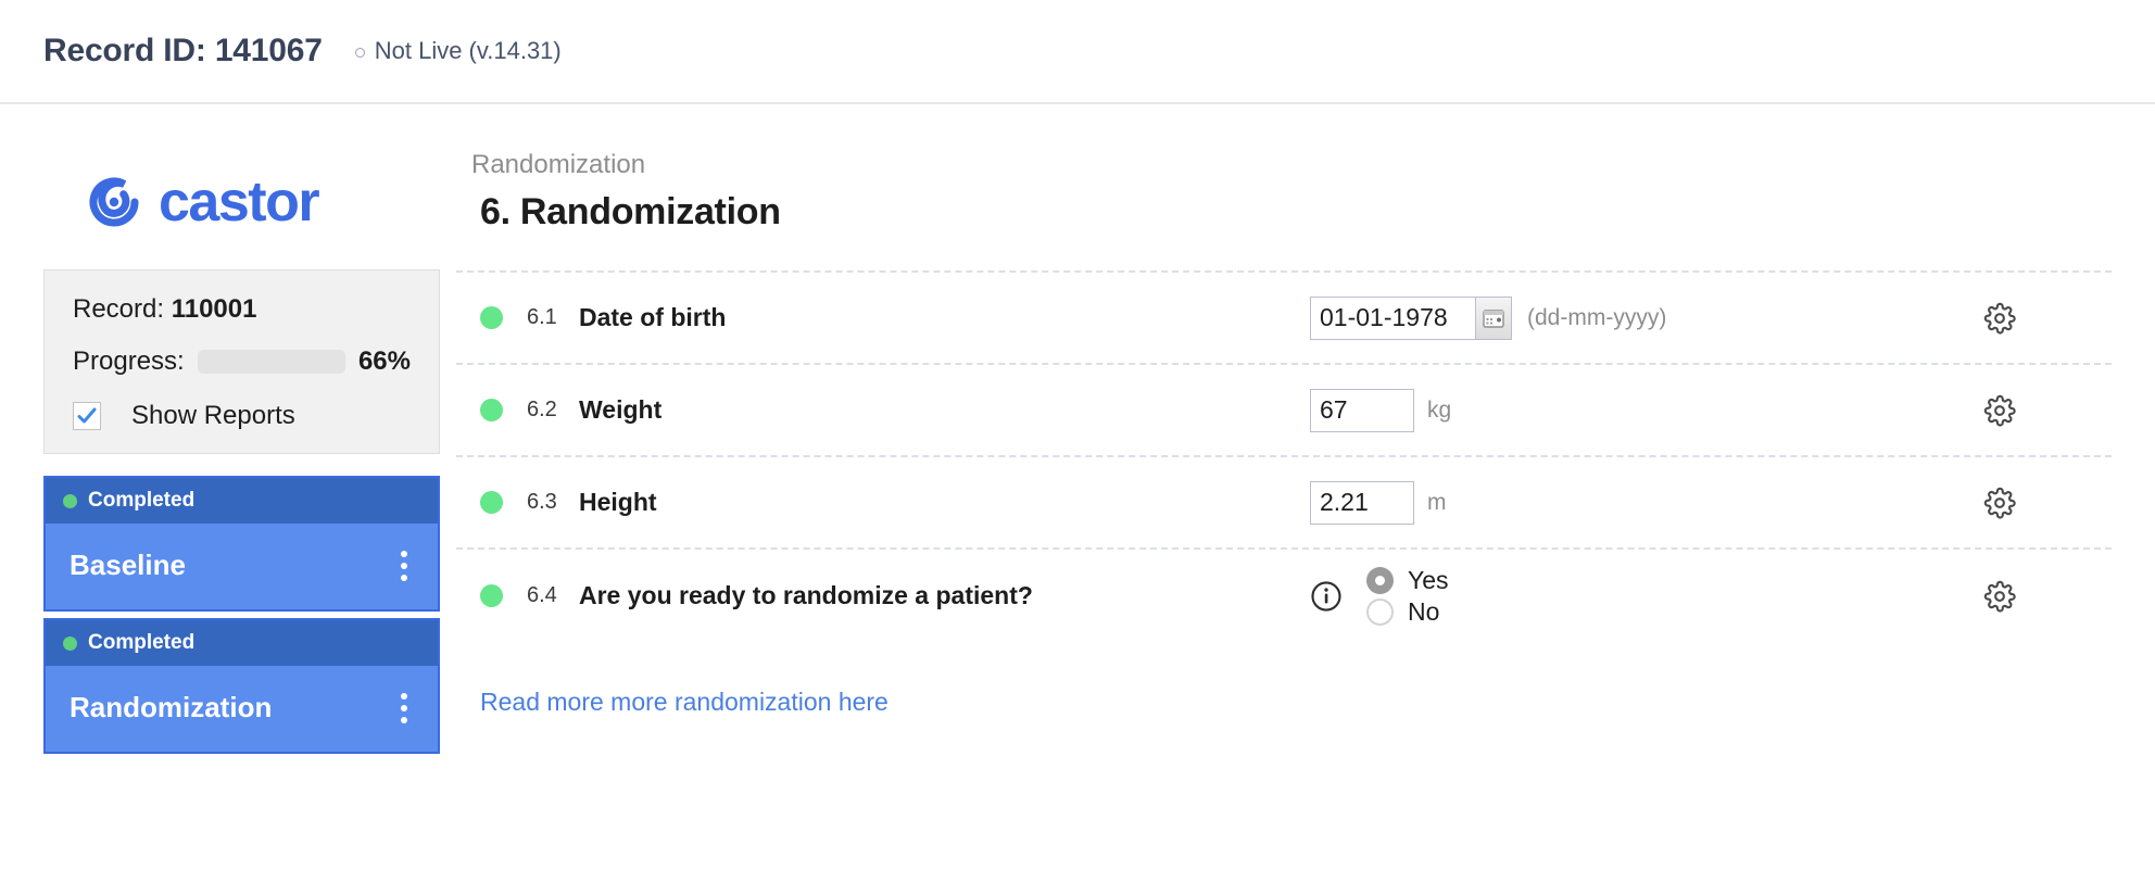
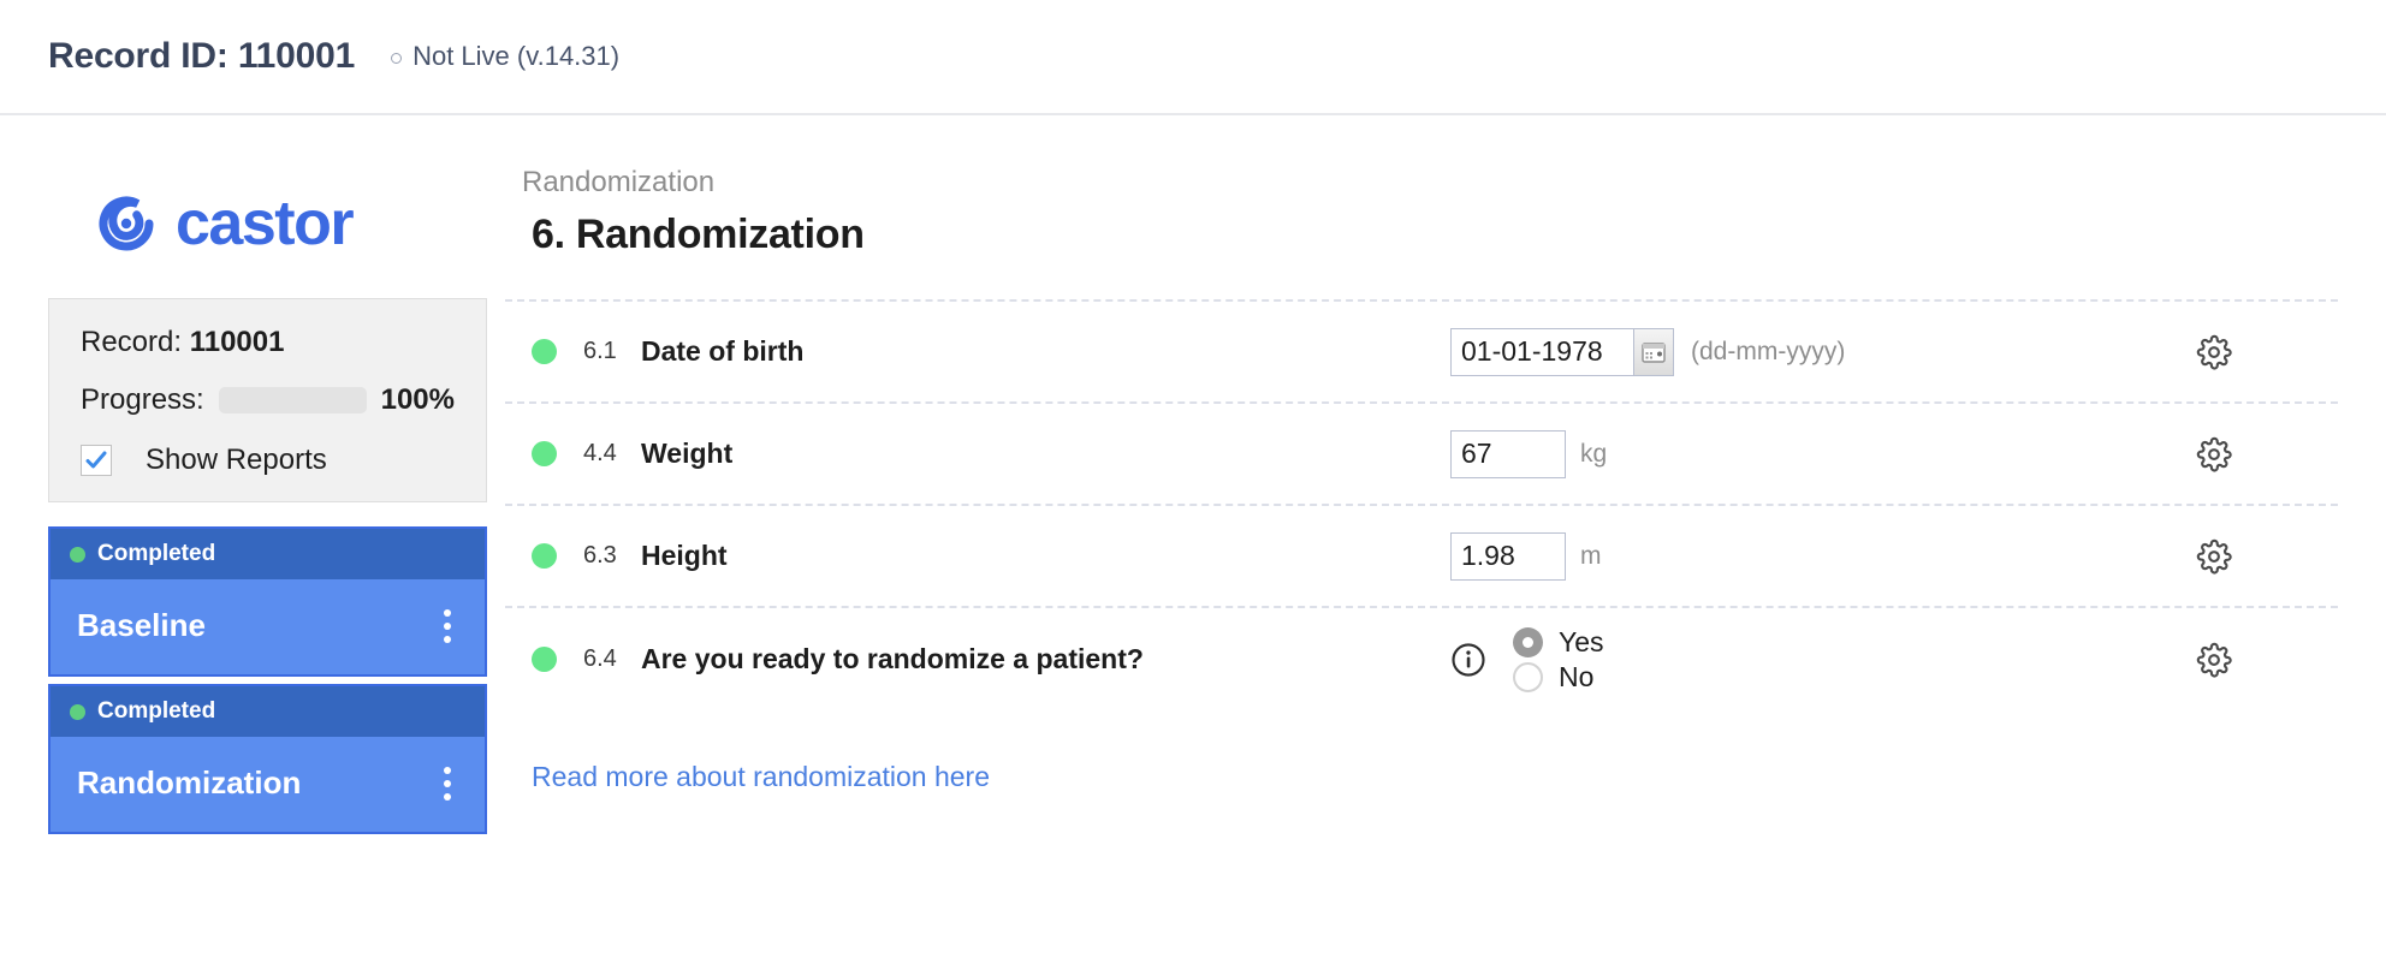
- Record ID: 141067
+ Record ID: 110001
  Not Live (v.14.31)
  castor
  Record: 110001
  Progress:
- 66%
+ 100%
  Show Reports
  Completed
  Baseline
  Completed
  Randomization
  Randomization
  6. Randomization
  6.1
  Date of birth
  01-01-1978
  (dd-mm-yyyy)
- 6.2
+ 4.4
  Weight
  67
  kg
  6.3
  Height
- 2.21
+ 1.98
  m
  6.4
  Are you ready to randomize a patient?
  Yes
  No
- Read more more randomization here
+ Read more about randomization here
